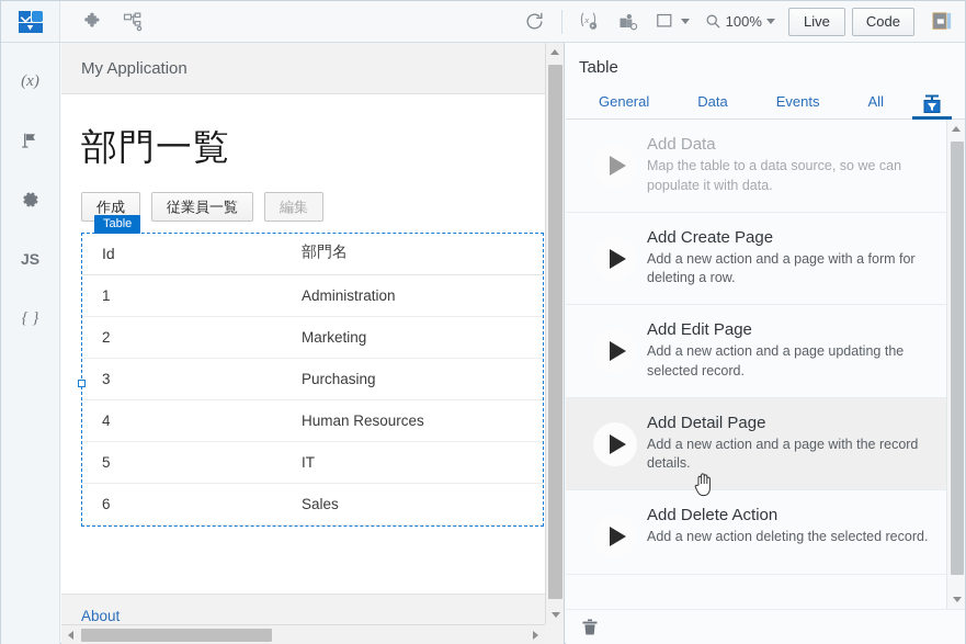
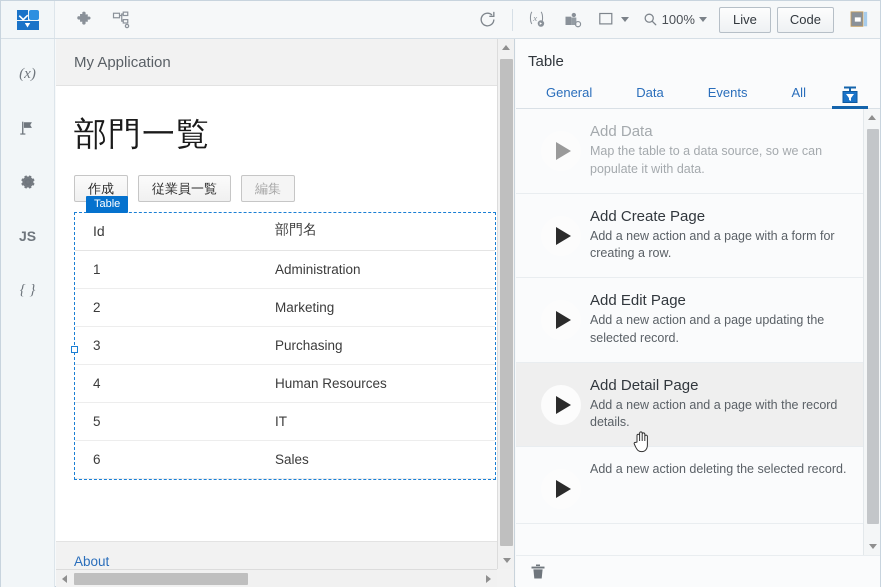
  x
  100%
  Live
  Code
  (x)
  JS
  { }
  My Application
  部門一覧
  作成
  従業員一覧
  編集
  Table
  Id	部門名
  1	Administration
  2	Marketing
  3	Purchasing
  4	Human Resources
  5	IT
  6	Sales
  About
  Table
  General
  Data
  Events
  All
  Add Data
  Map the table to a data source, so we can populate it with data.
  Add Create Page
- Add a new action and a page with a form for deleting a row.
+ Add a new action and a page with a form for creating a row.
  Add Edit Page
  Add a new action and a page updating the selected record.
  Add Detail Page
  Add a new action and a page with the record details.
- Add Delete Action
  Add a new action deleting the selected record.
